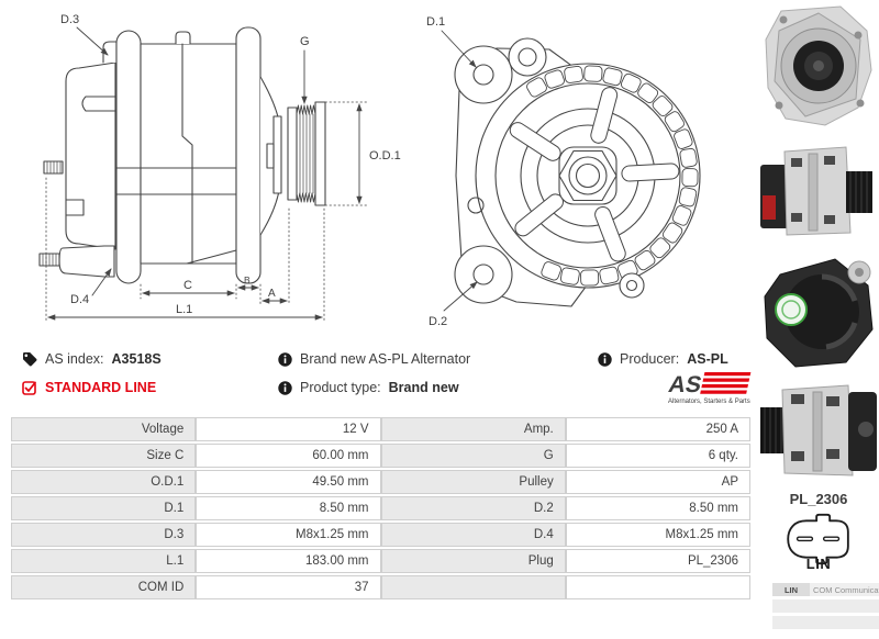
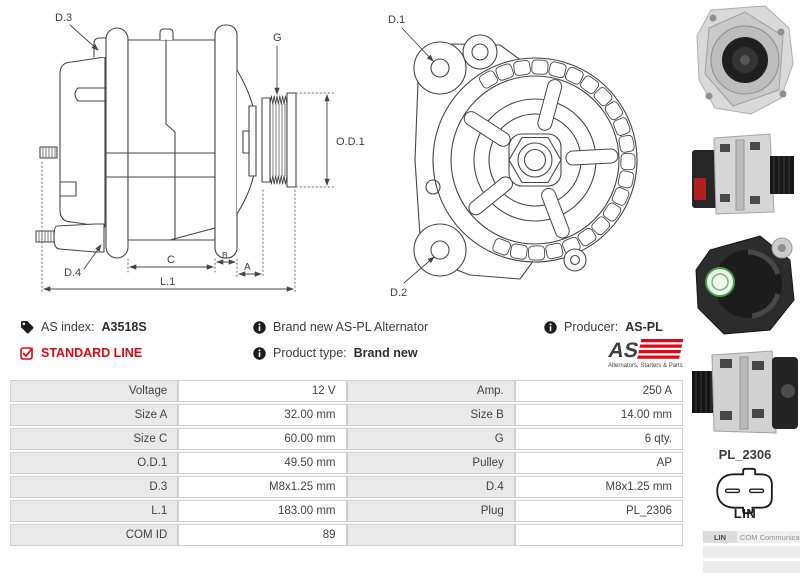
  D.3
  G
  O.D.1
  D.4
  C
  B
  A
  L.1
  D.1
  D.2
  PL_2306
  LIN
  LIN	COM Communica
  AS index:
  A3518S
  STANDARD LINE
  Brand new AS-PL Alternator
  Product type:
  Brand new
  Producer:
  AS-PL
  Voltage	12 V	Amp.	250 A
+ Size A	32.00 mm	Size B	14.00 mm
  Size C	60.00 mm	G	6 qty.
  O.D.1	49.50 mm	Pulley	AP
- D.1	8.50 mm	D.2	8.50 mm
  D.3	M8x1.25 mm	D.4	M8x1.25 mm
  L.1	183.00 mm	Plug	PL_2306
- COM ID	37
+ COM ID	89
